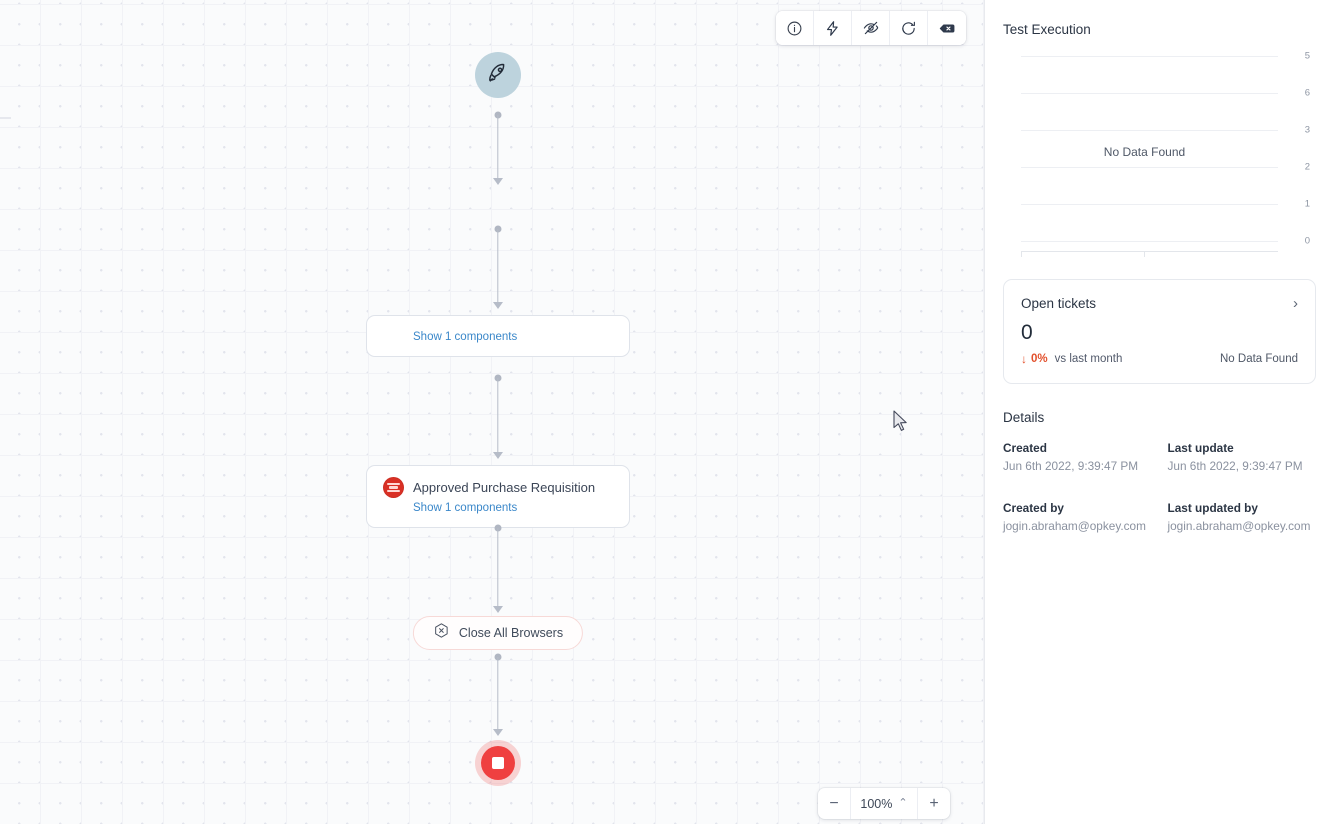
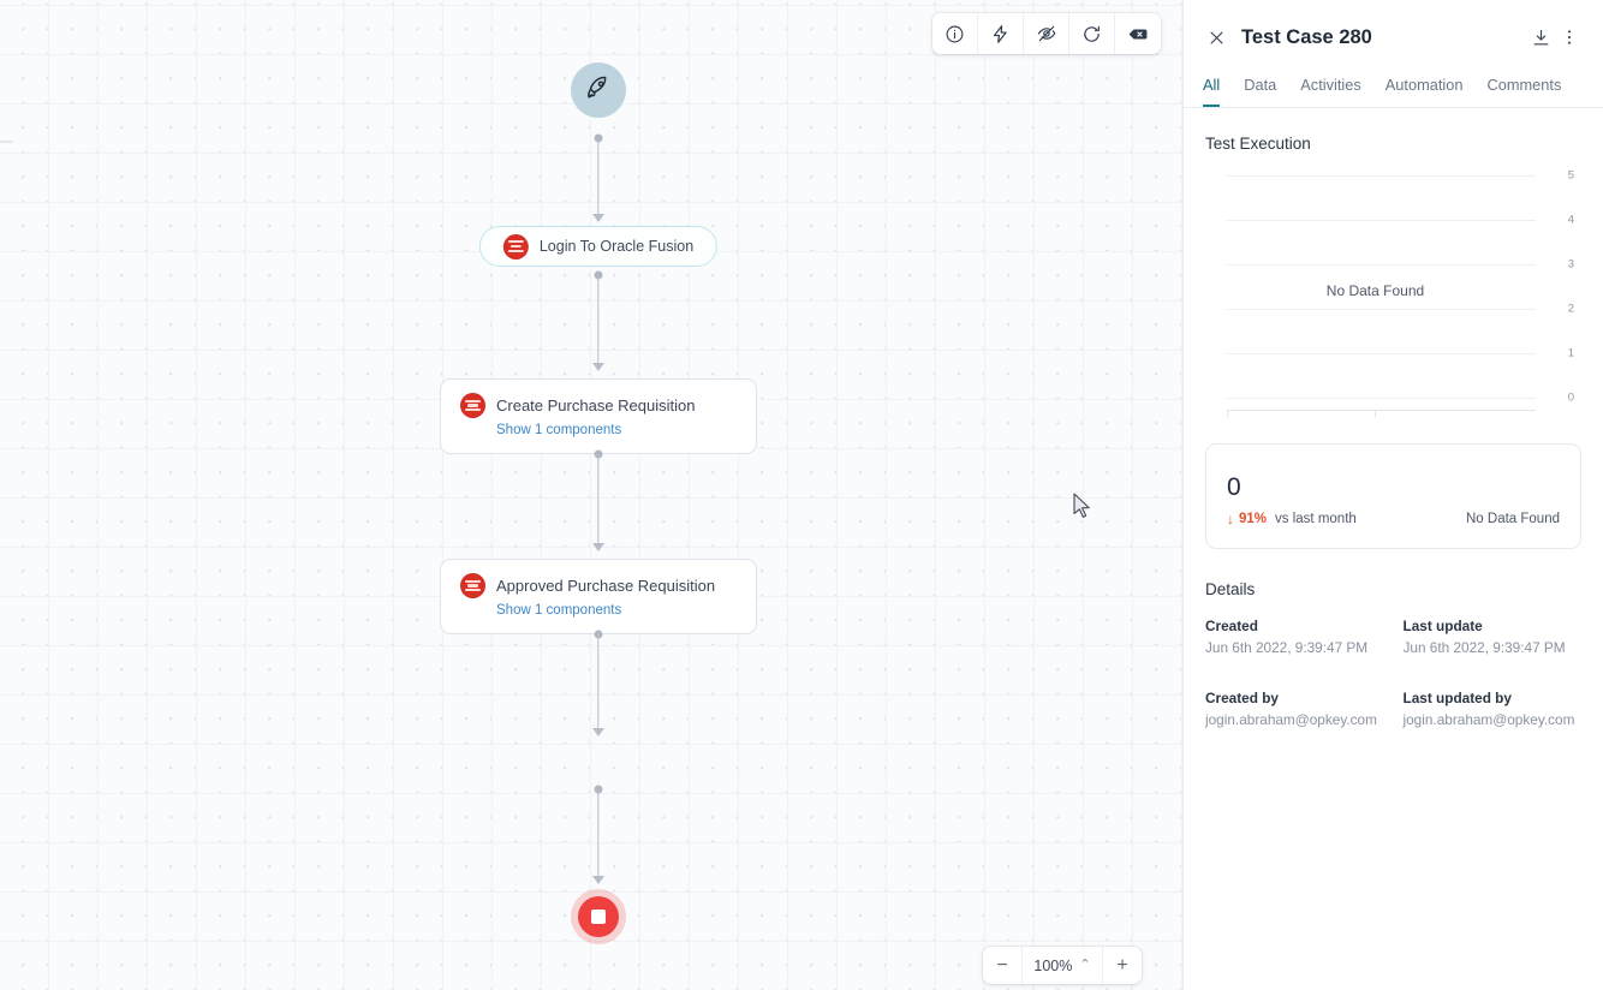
+ Login To Oracle Fusion
+ Create Purchase Requisition
  Show 1 components
  Approved Purchase Requisition
  Show 1 components
- Close All Browsers
  −
  100%
  ⌃
  +
+ Test Case 280
+ All
+ Data
+ Activities
+ Automation
+ Comments
  Test Execution
  5
- 6
+ 4
  3
  2
  1
  0
  No Data Found
- Open tickets
- ›
  0
  ↓
- 0%
+ 91%
  vs last month
  No Data Found
  Details
  Created
  Jun 6th 2022, 9:39:47 PM
  Last update
  Jun 6th 2022, 9:39:47 PM
  Created by
  jogin.abraham@opkey.com
  Last updated by
  jogin.abraham@opkey.com
